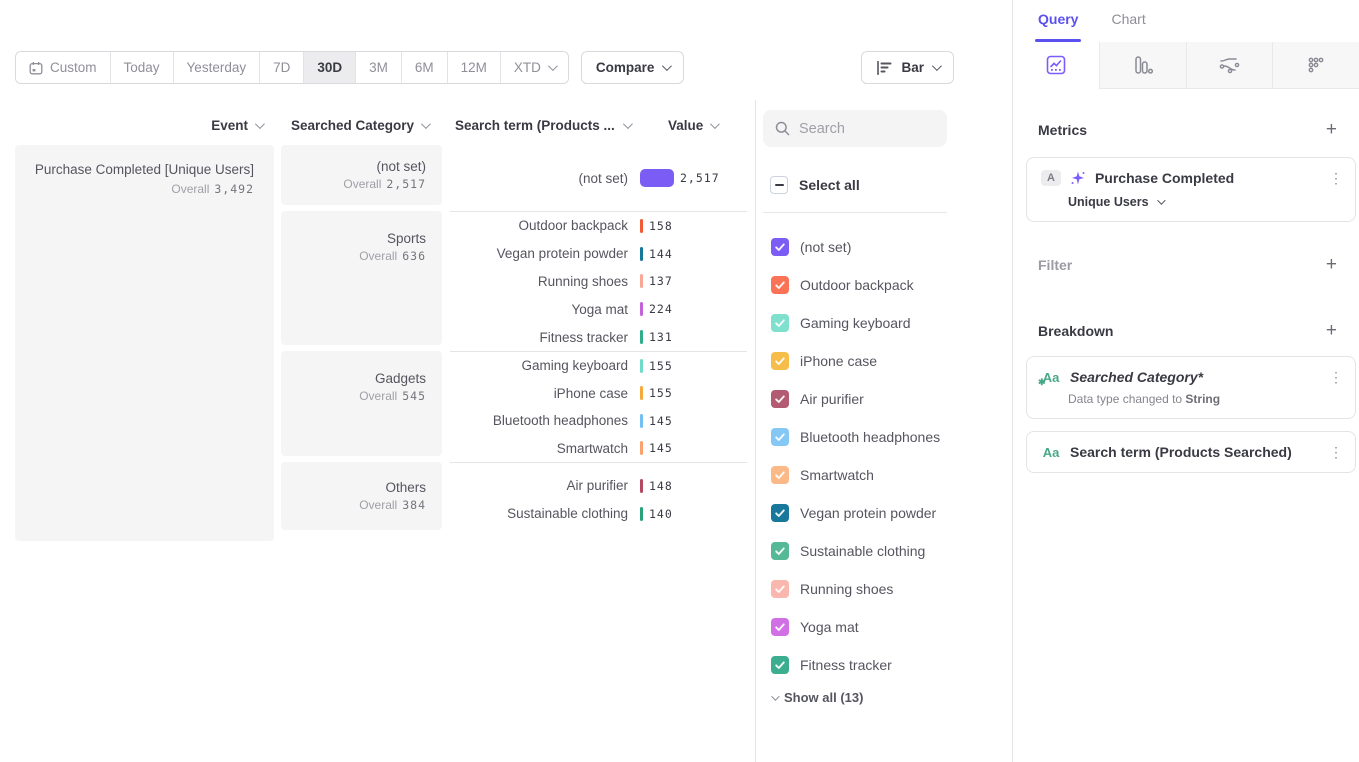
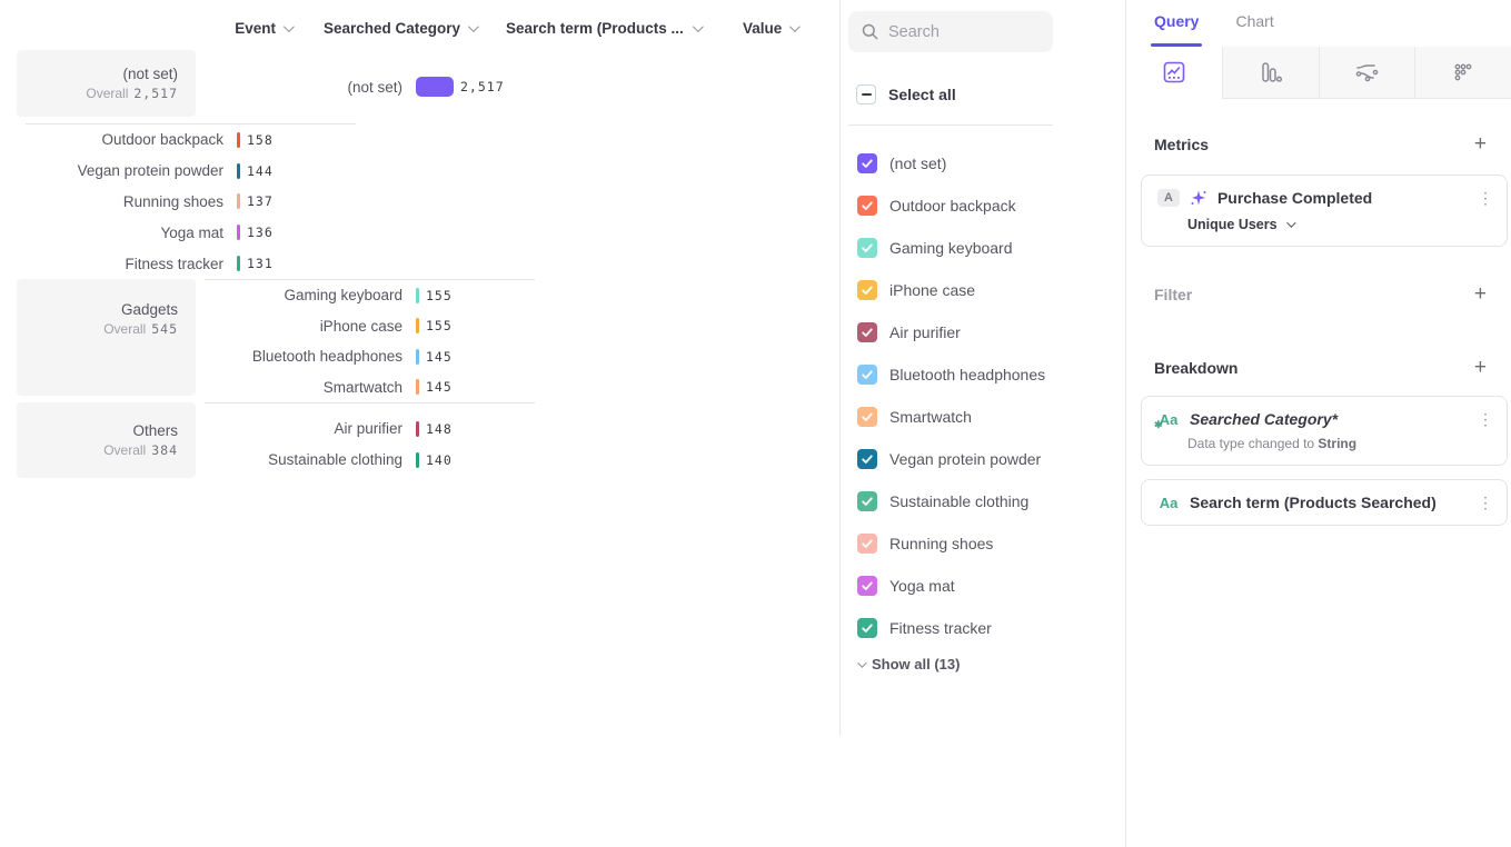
- Custom
- Today
- Yesterday
- 7D
- 30D
- 3M
- 6M
- 12M
- XTD
- Compare
- Bar
  Event
  Searched Category
  Search term (Products ...
  Value
- Purchase Completed [Unique Users]
- Overall 3,492
  (not set)
  Overall 2,517
  (not set)
  2,517
- Sports
- Overall 636
  Outdoor backpack
  158
  Vegan protein powder
  144
  Running shoes
  137
  Yoga mat
- 224
+ 136
  Fitness tracker
  131
  Gadgets
  Overall 545
  Gaming keyboard
  155
  iPhone case
  155
  Bluetooth headphones
  145
  Smartwatch
  145
  Others
  Overall 384
  Air purifier
  148
  Sustainable clothing
  140
  Search
  Select all
  (not set)
  Outdoor backpack
  Gaming keyboard
  iPhone case
  Air purifier
  Bluetooth headphones
  Smartwatch
  Vegan protein powder
  Sustainable clothing
  Running shoes
  Yoga mat
  Fitness tracker
  Show all (13)
  Query
  Chart
  Metrics
  +
  A
  Purchase Completed
  ⋮
  Unique Users
  Filter
  +
  Breakdown
  +
  Aa
  ✱
  Searched Category*
  ⋮
  Data type changed to String
  Aa
  Search term (Products Searched)
  ⋮
